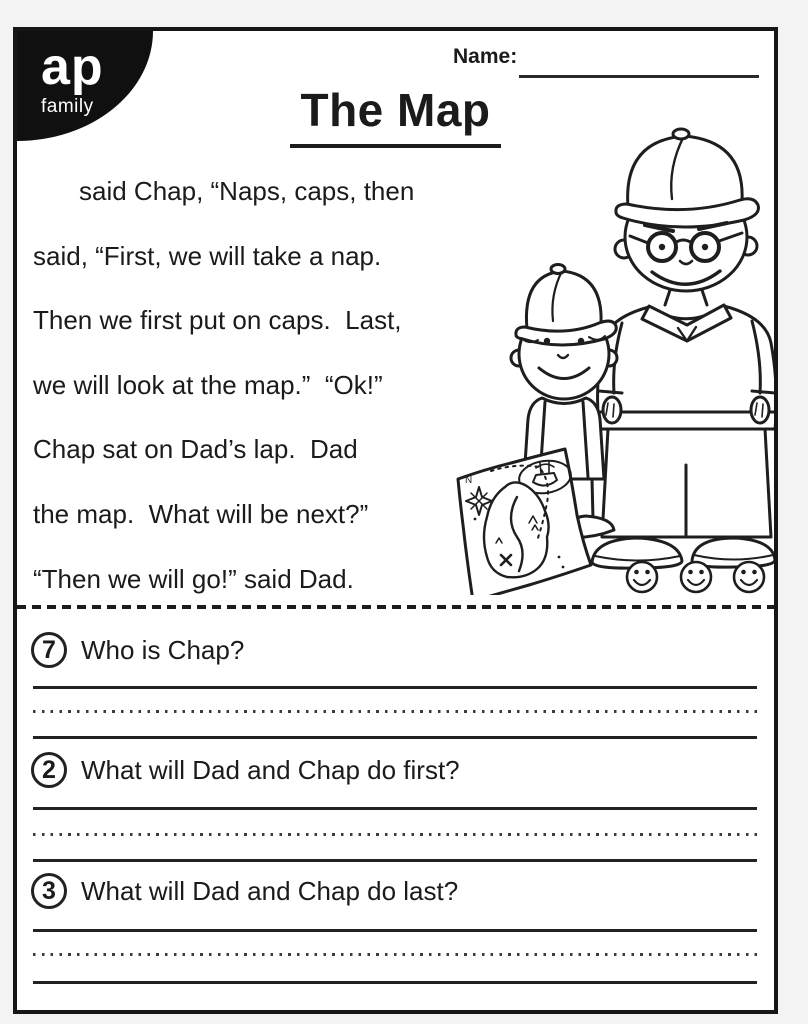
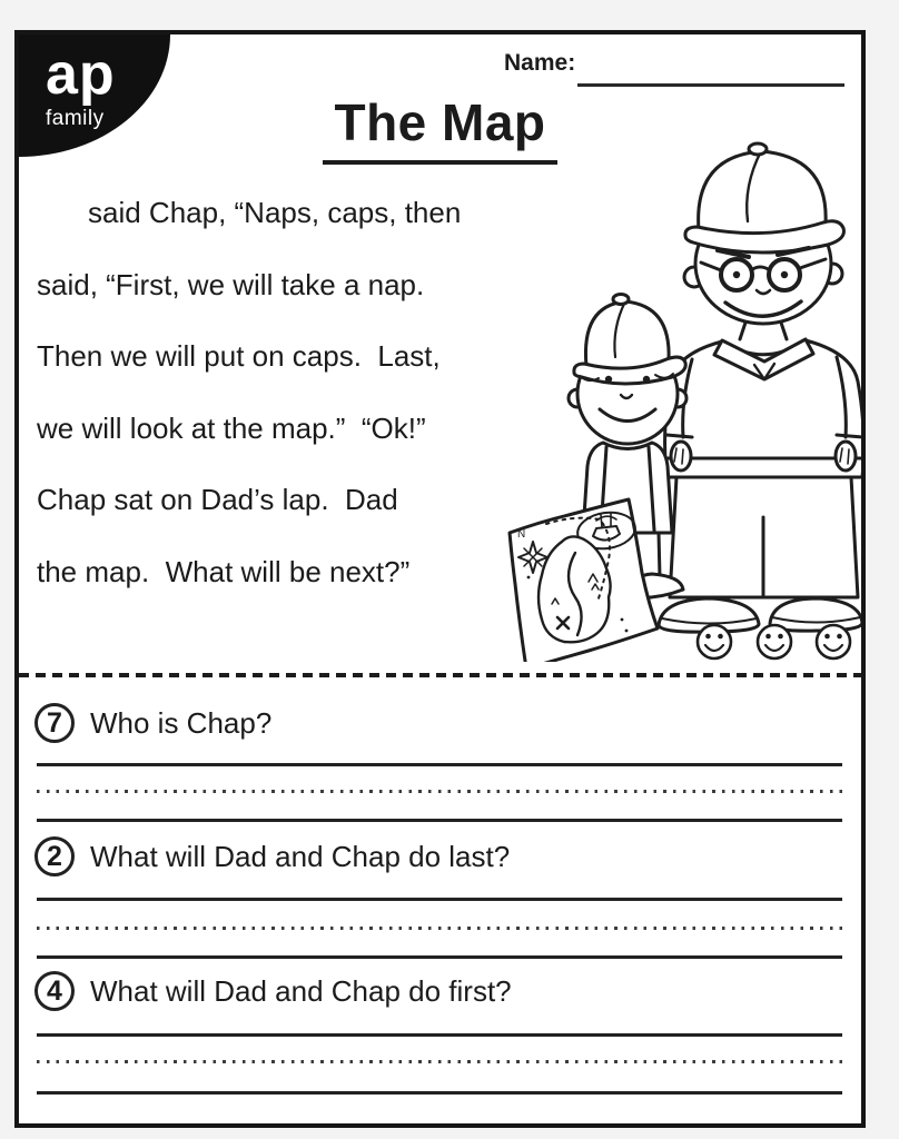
  ap
  family
  Name:
  The Map
  said Chap, “Naps, caps, then
  said, “First, we will take a nap.
- Then we first put on caps. Last,
+ Then we will put on caps. Last,
  we will look at the map.” “Ok!”
  Chap sat on Dad’s lap. Dad
  the map. What will be next?”
- “Then we will go!” said Dad.
  N
  7
  Who is Chap?
  2
- What will Dad and Chap do first?
+ What will Dad and Chap do last?
- 3
+ 4
- What will Dad and Chap do last?
+ What will Dad and Chap do first?
